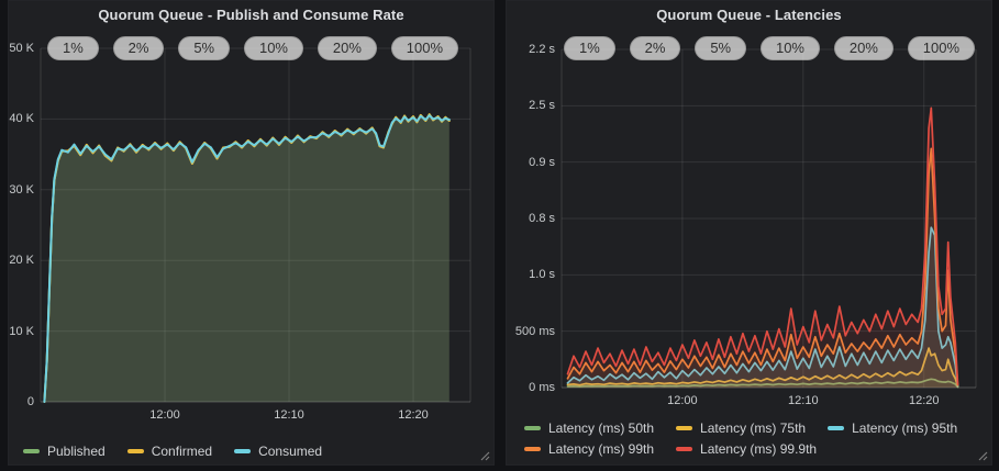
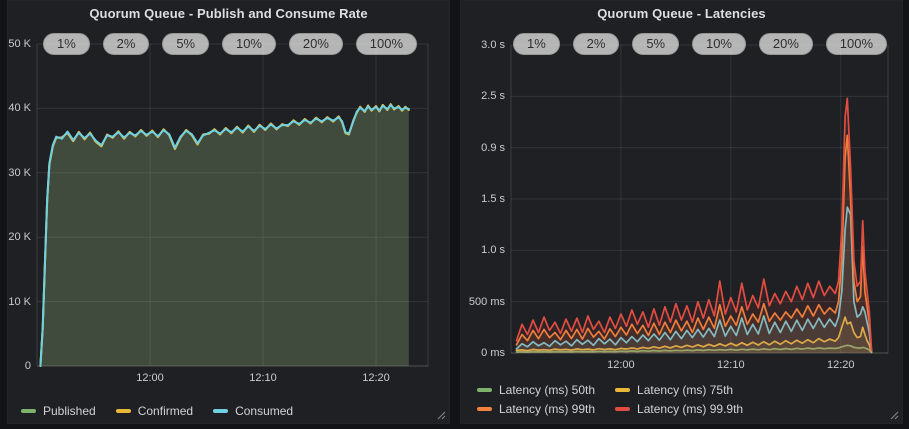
  Quorum Queue - Publish and Consume Rate
  Published
  Confirmed
  Consumed
  0
  10 K
  20 K
  30 K
  40 K
  50 K
  12:00
  12:10
  12:20
  Quorum Queue - Latencies
  1%
  2%
  5%
  10%
  20%
  100%
  Latency (ms) 50th
  Latency (ms) 75th
- Latency (ms) 95th
  Latency (ms) 99th
  Latency (ms) 99.9th
  0 ms
  500 ms
  1.0 s
- 0.8 s
+ 1.5 s
  0.9 s
  2.5 s
- 2.2 s
+ 3.0 s
  12:00
  12:10
  12:20
